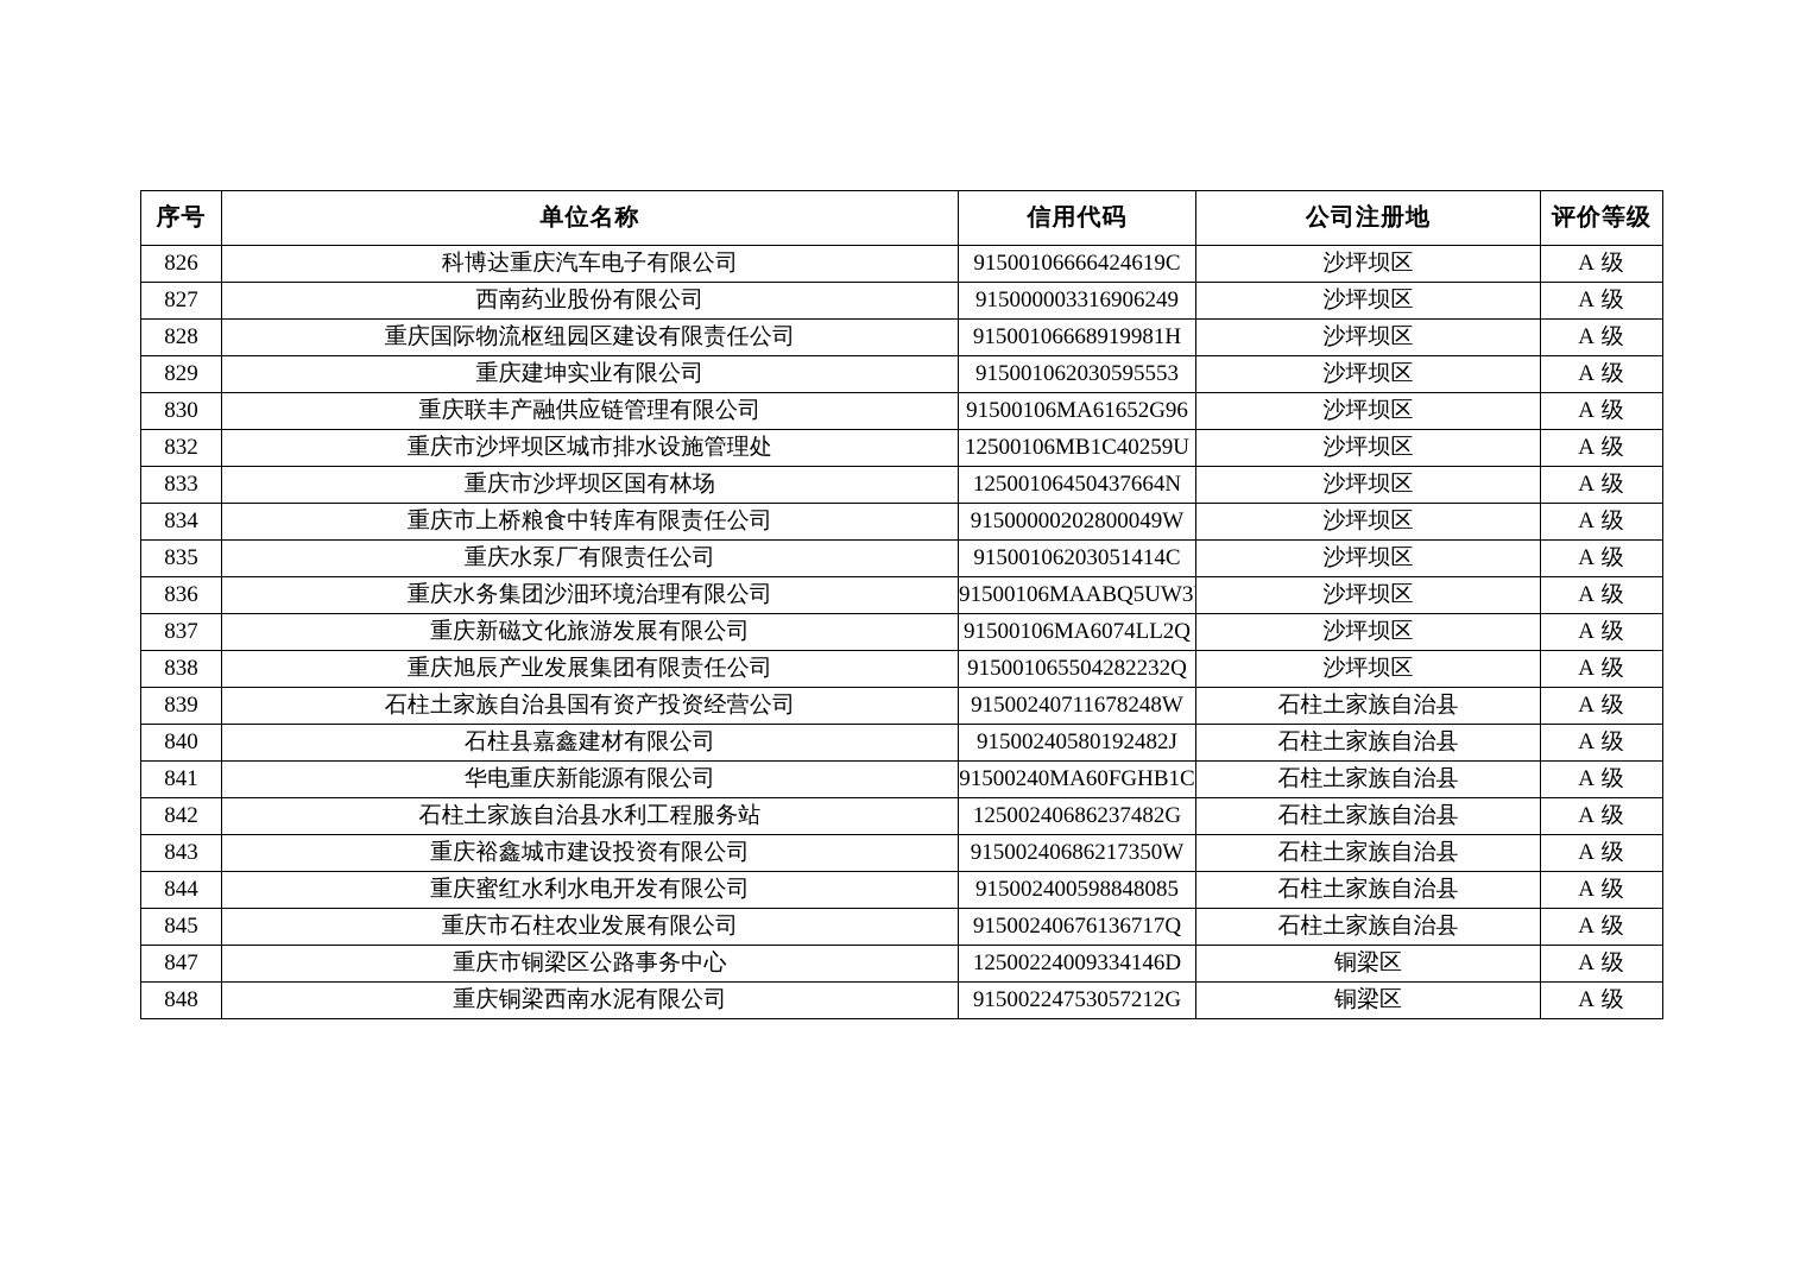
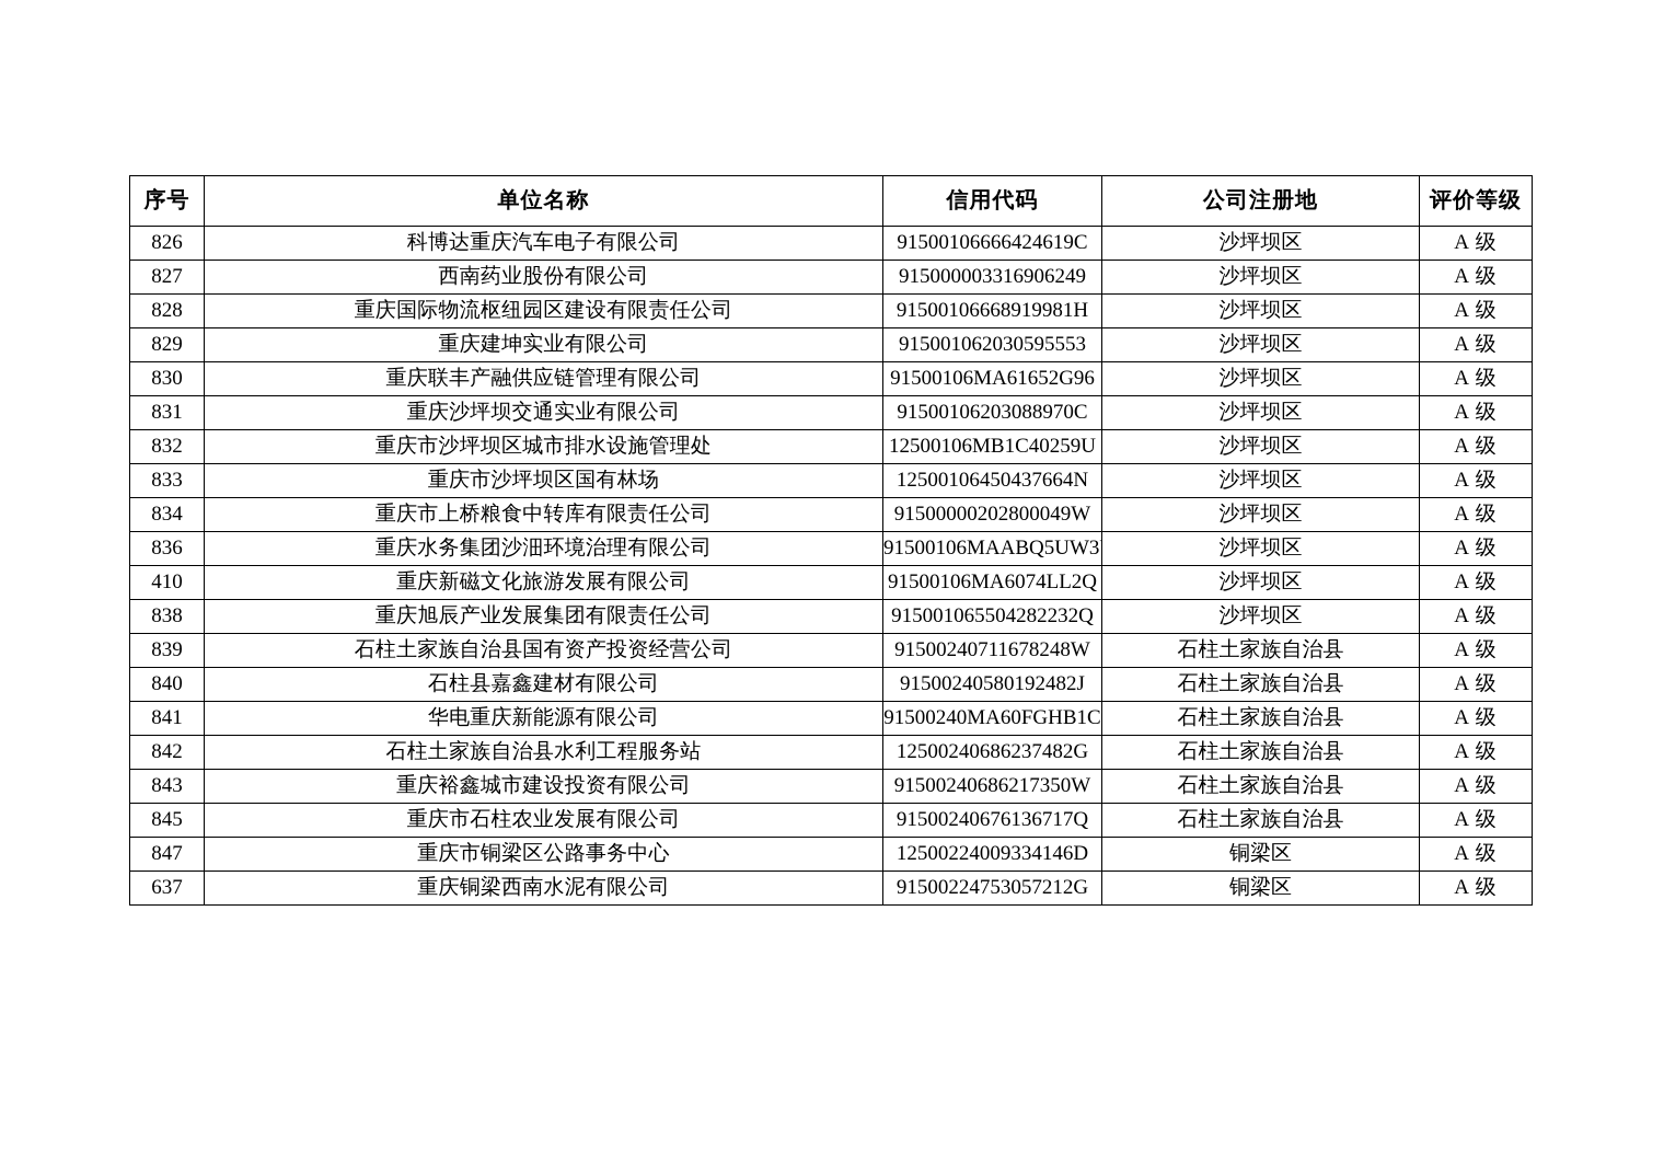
  序号	单位名称	信用代码	公司注册地	评价等级
  826	科博达重庆汽车电子有限公司	91500106666424619C	沙坪坝区	A 级
  827	西南药业股份有限公司	915000003316906249	沙坪坝区	A 级
  828	重庆国际物流枢纽园区建设有限责任公司	91500106668919981H	沙坪坝区	A 级
  829	重庆建坤实业有限公司	915001062030595553	沙坪坝区	A 级
  830	重庆联丰产融供应链管理有限公司	91500106MA61652G96	沙坪坝区	A 级
+ 831	重庆沙坪坝交通实业有限公司	91500106203088970C	沙坪坝区	A 级
  832	重庆市沙坪坝区城市排水设施管理处	12500106MB1C40259U	沙坪坝区	A 级
  833	重庆市沙坪坝区国有林场	12500106450437664N	沙坪坝区	A 级
  834	重庆市上桥粮食中转库有限责任公司	91500000202800049W	沙坪坝区	A 级
- 835	重庆水泵厂有限责任公司	91500106203051414C	沙坪坝区	A 级
  836	重庆水务集团沙沺环境治理有限公司	91500106MAABQ5UW3	沙坪坝区	A 级
- 837	重庆新磁文化旅游发展有限公司	91500106MA6074LL2Q	沙坪坝区	A 级
+ 410	重庆新磁文化旅游发展有限公司	91500106MA6074LL2Q	沙坪坝区	A 级
  838	重庆旭辰产业发展集团有限责任公司	915001065504282232Q	沙坪坝区	A 级
  839	石柱土家族自治县国有资产投资经营公司	91500240711678248W	石柱土家族自治县	A 级
  840	石柱县嘉鑫建材有限公司	91500240580192482J	石柱土家族自治县	A 级
  841	华电重庆新能源有限公司	91500240MA60FGHB1C	石柱土家族自治县	A 级
  842	石柱土家族自治县水利工程服务站	12500240686237482G	石柱土家族自治县	A 级
  843	重庆裕鑫城市建设投资有限公司	91500240686217350W	石柱土家族自治县	A 级
- 844	重庆蜜红水利水电开发有限公司	915002400598848085	石柱土家族自治县	A 级
  845	重庆市石柱农业发展有限公司	91500240676136717Q	石柱土家族自治县	A 级
  847	重庆市铜梁区公路事务中心	12500224009334146D	铜梁区	A 级
- 848	重庆铜梁西南水泥有限公司	91500224753057212G	铜梁区	A 级
+ 637	重庆铜梁西南水泥有限公司	91500224753057212G	铜梁区	A 级
